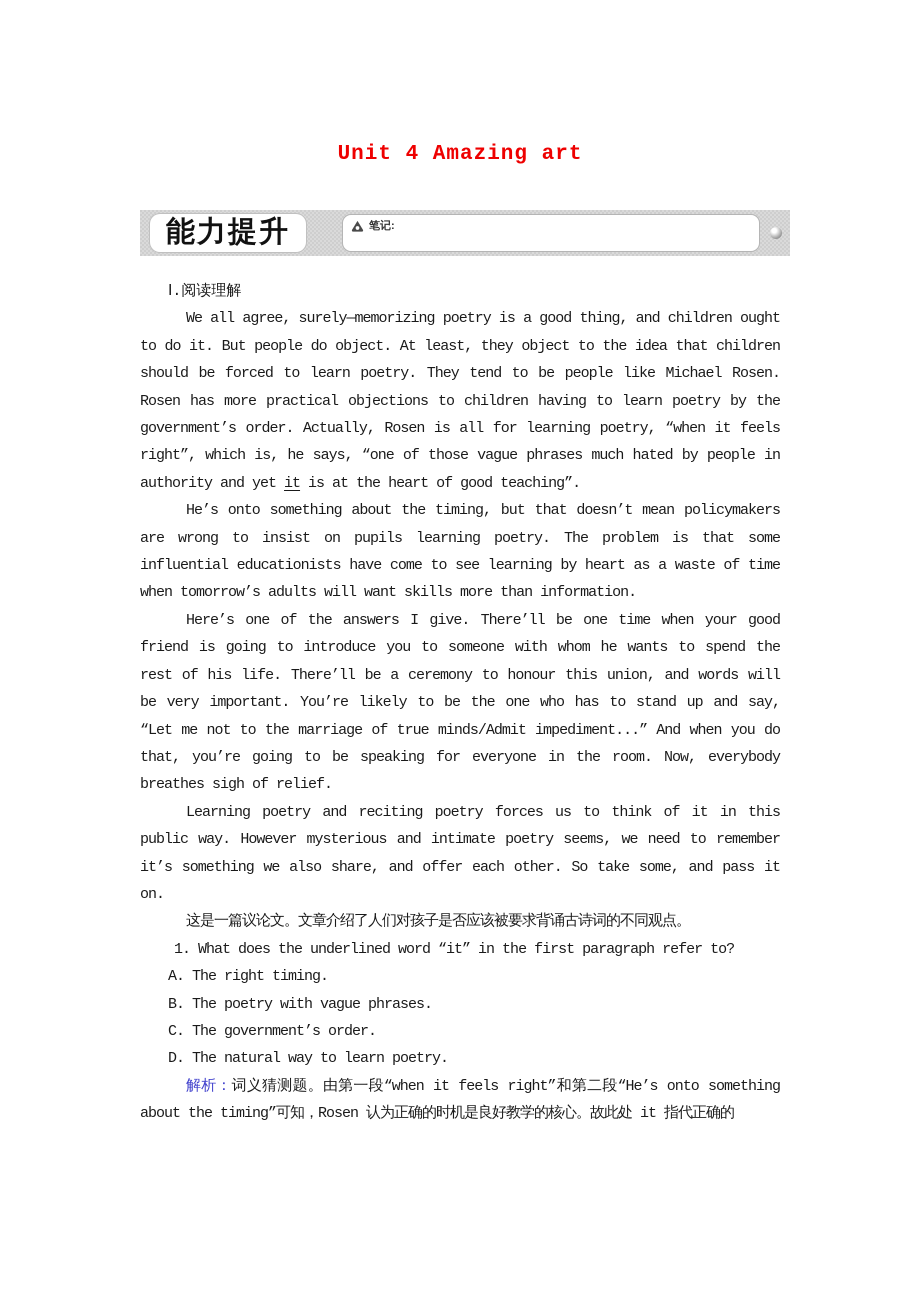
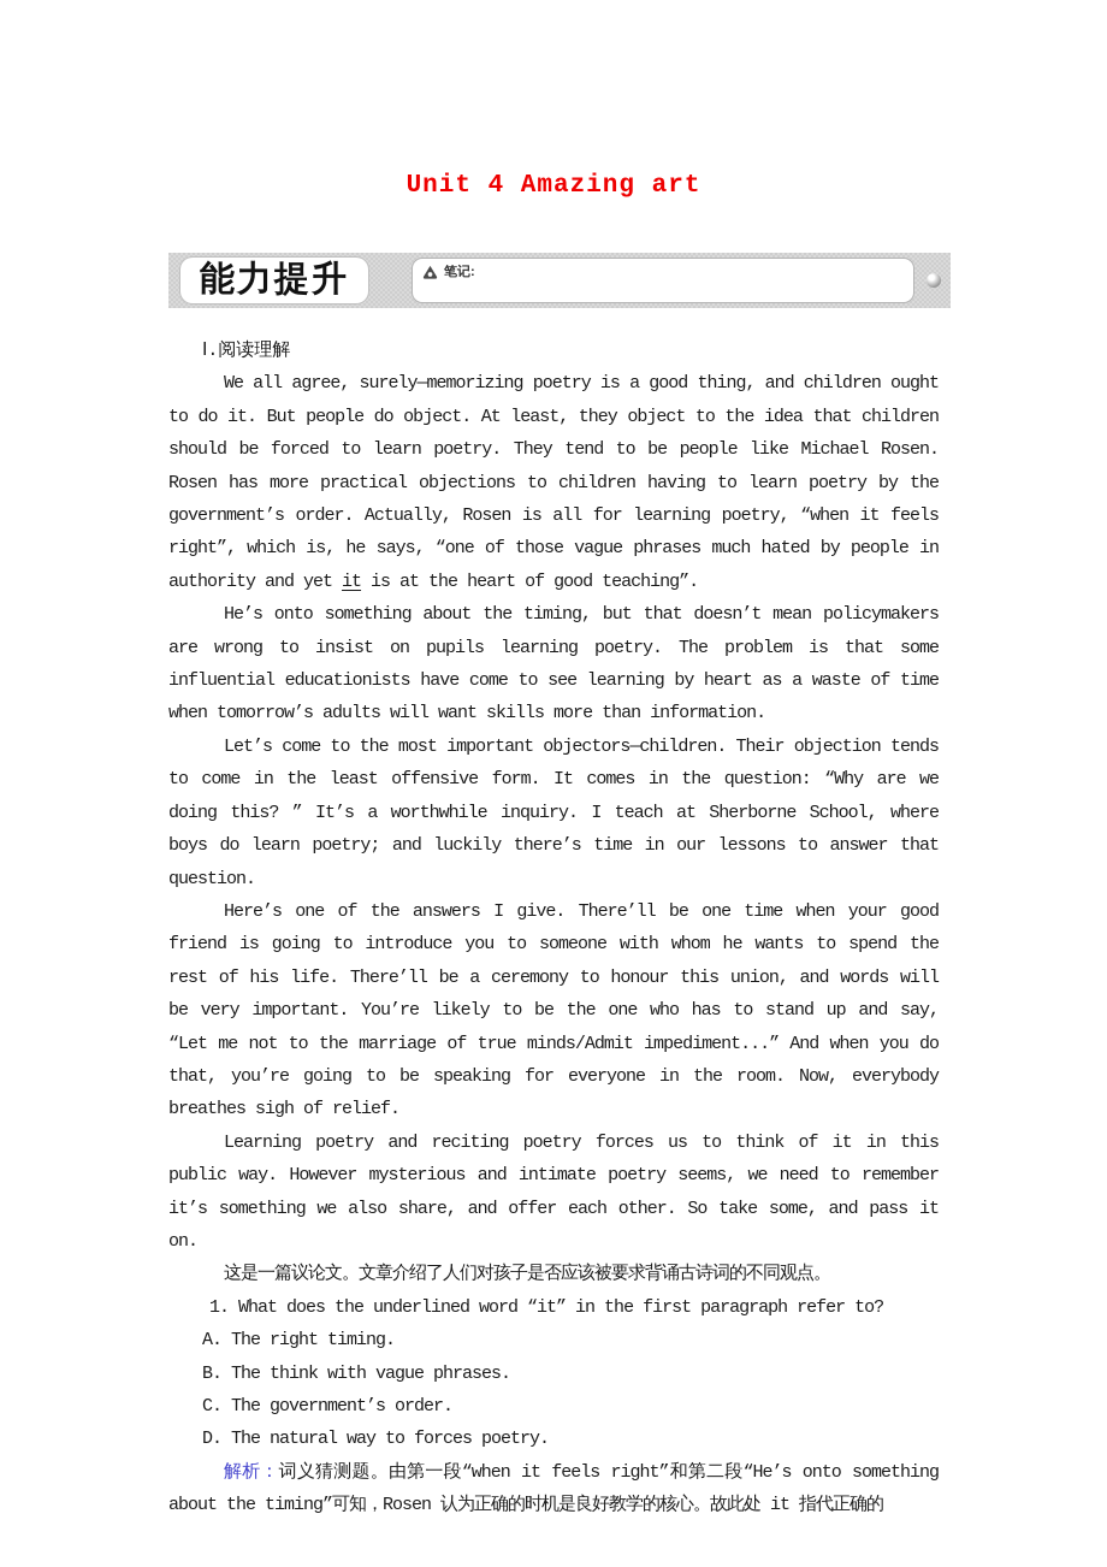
  Unit 4 Amazing art
  能力提升
  笔记:
  Ⅰ.阅读理解
  We all agree, surely—memorizing poetry is a good thing, and children ought to do it. But people do object. At least, they object to the idea that children should be forced to learn poetry. They tend to be people like Michael Rosen. Rosen has more practical objections to children having to learn poetry by the government’s order. Actually, Rosen is all for learning poetry, “when it feels right”, which is, he says, “one of those vague phrases much hated by people in authority and yet it is at the heart of good teaching”.
  He’s onto something about the timing, but that doesn’t mean policymakers are wrong to insist on pupils learning poetry. The problem is that some influential educationists have come to see learning by heart as a waste of time when tomorrow’s adults will want skills more than information.
+ Let’s come to the most important objectors—children. Their objection tends to come in the least offensive form. It comes in the question: “Why are we doing this? ” It’s a worthwhile inquiry. I teach at Sherborne School, where boys do learn poetry; and luckily there’s time in our lessons to answer that question.
  Here’s one of the answers I give. There’ll be one time when your good friend is going to introduce you to someone with whom he wants to spend the rest of his life. There’ll be a ceremony to honour this union, and words will be very important. You’re likely to be the one who has to stand up and say, “Let me not to the marriage of true minds/Admit impediment...” And when you do that, you’re going to be speaking for everyone in the room. Now, everybody breathes sigh of relief.
  Learning poetry and reciting poetry forces us to think of it in this public way. However mysterious and intimate poetry seems, we need to remember it’s something we also share, and offer each other. So take some, and pass it on.
  这是一篇议论文。文章介绍了人们对孩子是否应该被要求背诵古诗词的不同观点。
  1. What does the underlined word “it” in the first paragraph refer to?
  A. The right timing.
- B. The poetry with vague phrases.
+ B. The think with vague phrases.
  C. The government’s order.
- D. The natural way to learn poetry.
+ D. The natural way to forces poetry.
  解析：词义猜测题。由第一段“when it feels right”和第二段“He’s onto something about the timing”可知，Rosen 认为正确的时机是良好教学的核心。故此处 it 指代正确的
